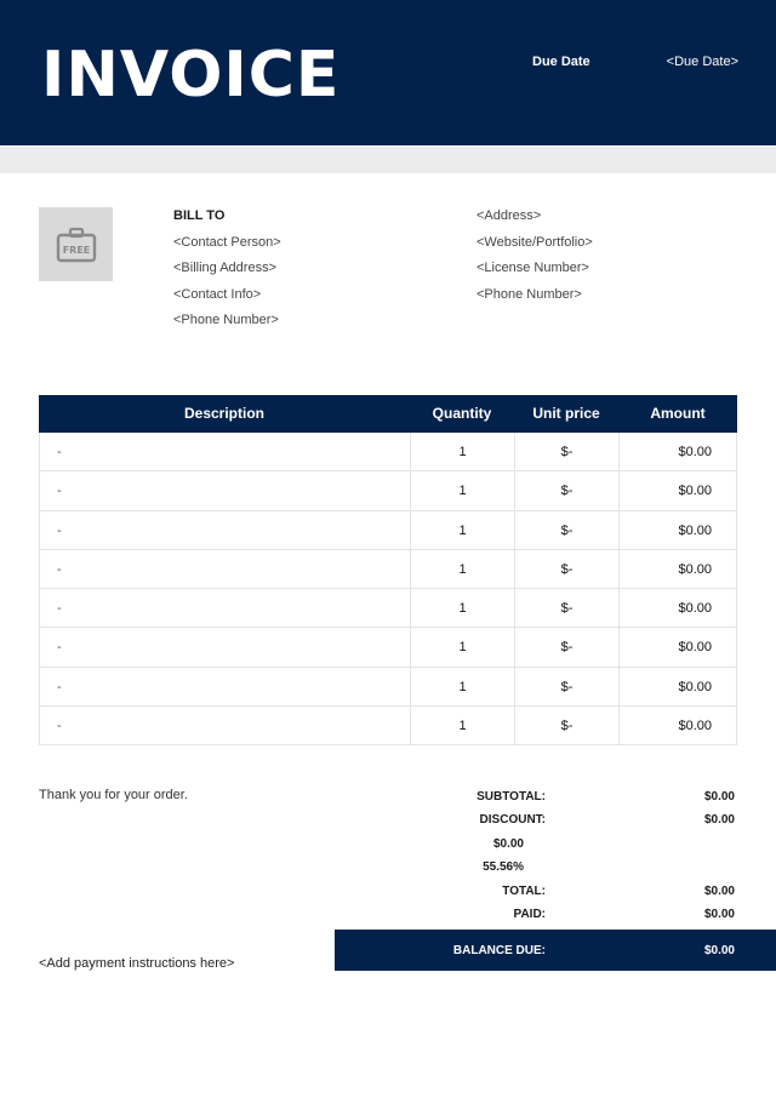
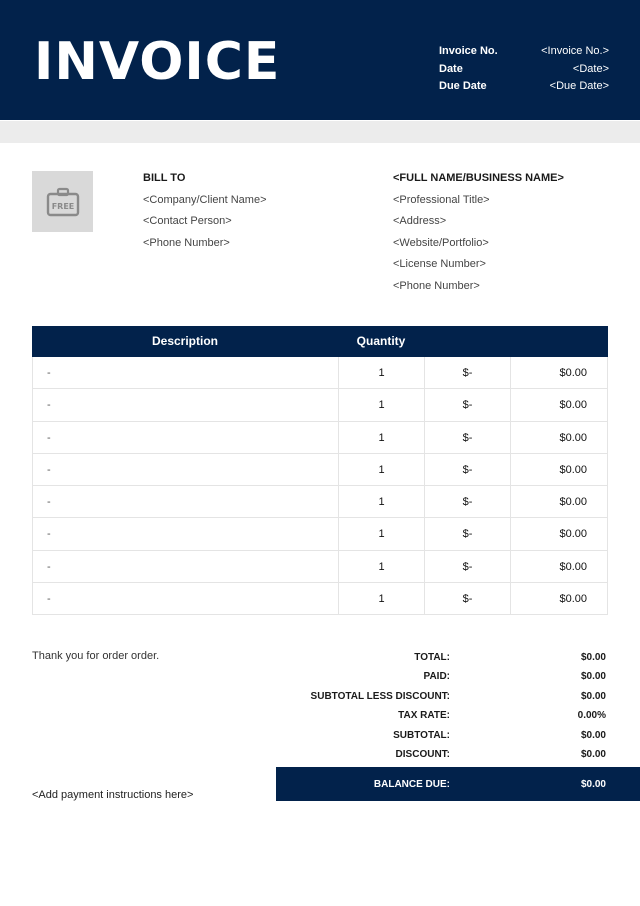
  INVOICE
+ Invoice No.
+ <Invoice No.>
+ Date
+ <Date>
  Due Date
  <Due Date>
  FREE
  BILL TO
+ <Company/Client Name>
  <Contact Person>
- <Billing Address>
- <Contact Info>
  <Phone Number>
+ <FULL NAME/BUSINESS NAME>
+ <Professional Title>
  <Address>
  <Website/Portfolio>
  <License Number>
  <Phone Number>
  Description
  Quantity
- Unit price
- Amount
  -
  1
  $-
  $0.00
  -
  1
  $-
  $0.00
  -
  1
  $-
  $0.00
  -
  1
  $-
  $0.00
  -
  1
  $-
  $0.00
  -
  1
  $-
  $0.00
  -
  1
  $-
  $0.00
  -
  1
  $-
  $0.00
- Thank you for your order.
+ Thank you for order order.
  <Add payment instructions here>
- SUBTOTAL:
+ TOTAL:
  $0.00
- DISCOUNT:
+ PAID:
  $0.00
+ SUBTOTAL LESS DISCOUNT:
  $0.00
+ TAX RATE:
- 55.56%
+ 0.00%
- TOTAL:
+ SUBTOTAL:
  $0.00
- PAID:
+ DISCOUNT:
  $0.00
  BALANCE DUE:
  $0.00
